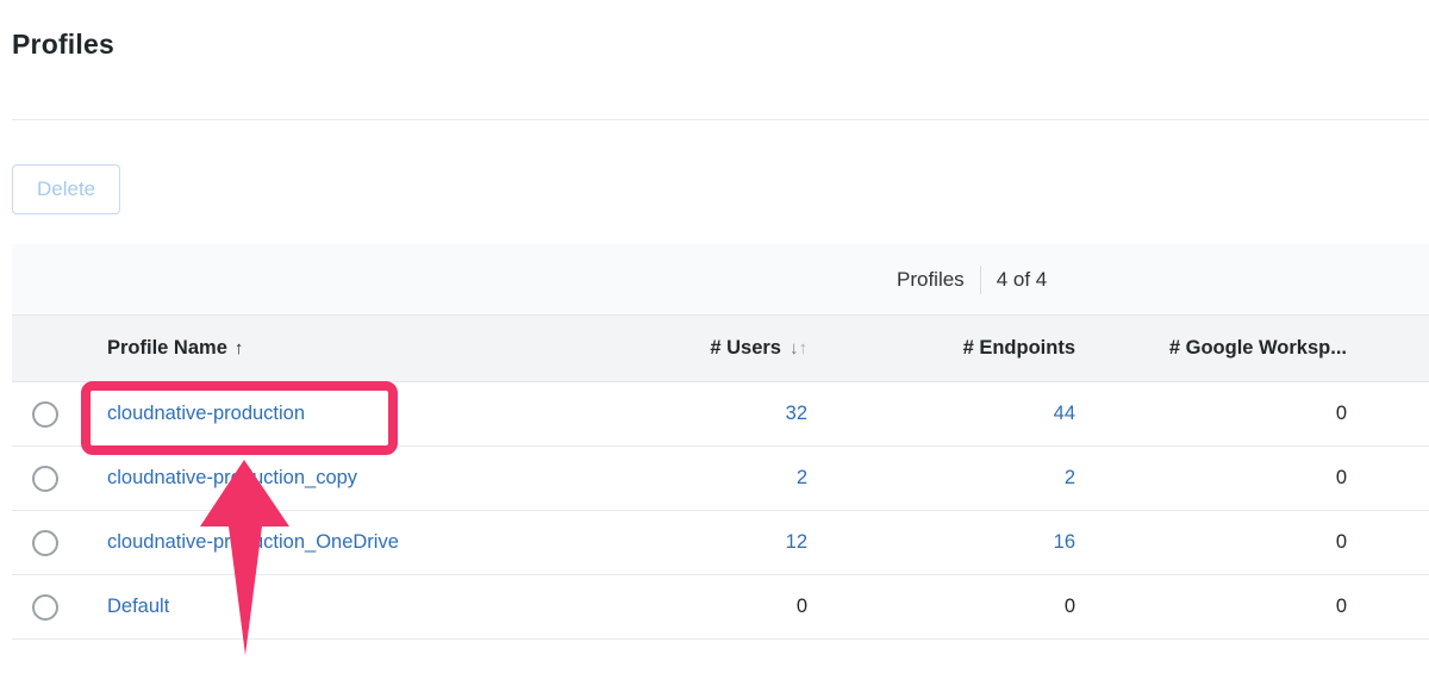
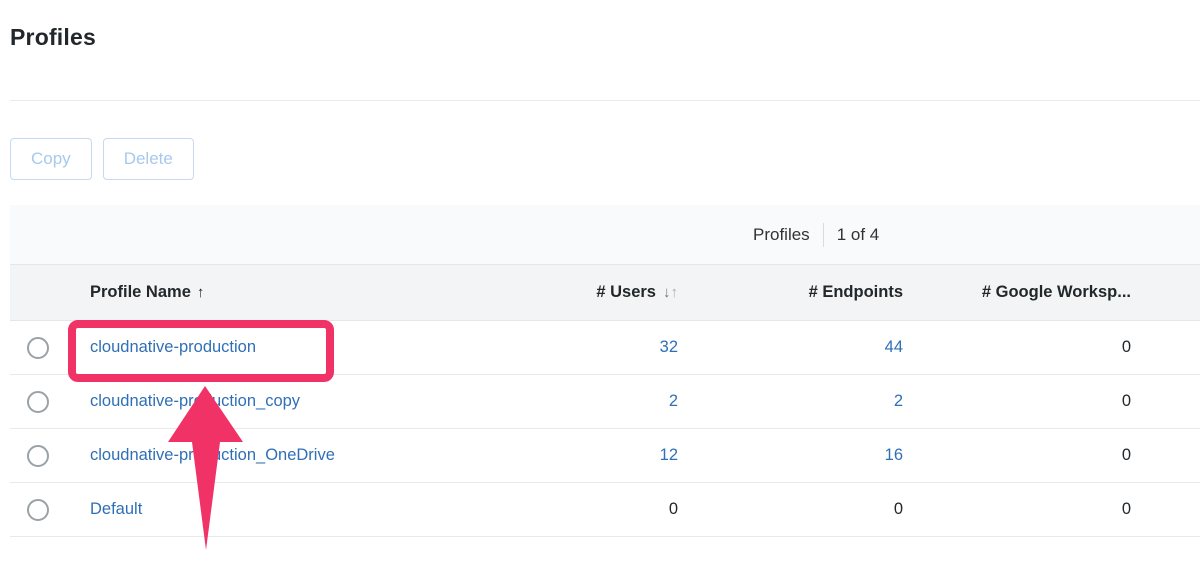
  Profiles
+ Copy
  Delete
  Profiles
- 4 of 4
+ 1 of 4
  Profile Name ↑
  # Users ↓↑
  # Endpoints
  # Google Worksp...
  cloudnative-production
  32
  44
  0
  cloudnative-pruction_copy
  2
  2
  0
  cloudnative-prction_OneDrive
  12
  16
  0
  Default
  0
  0
  0
